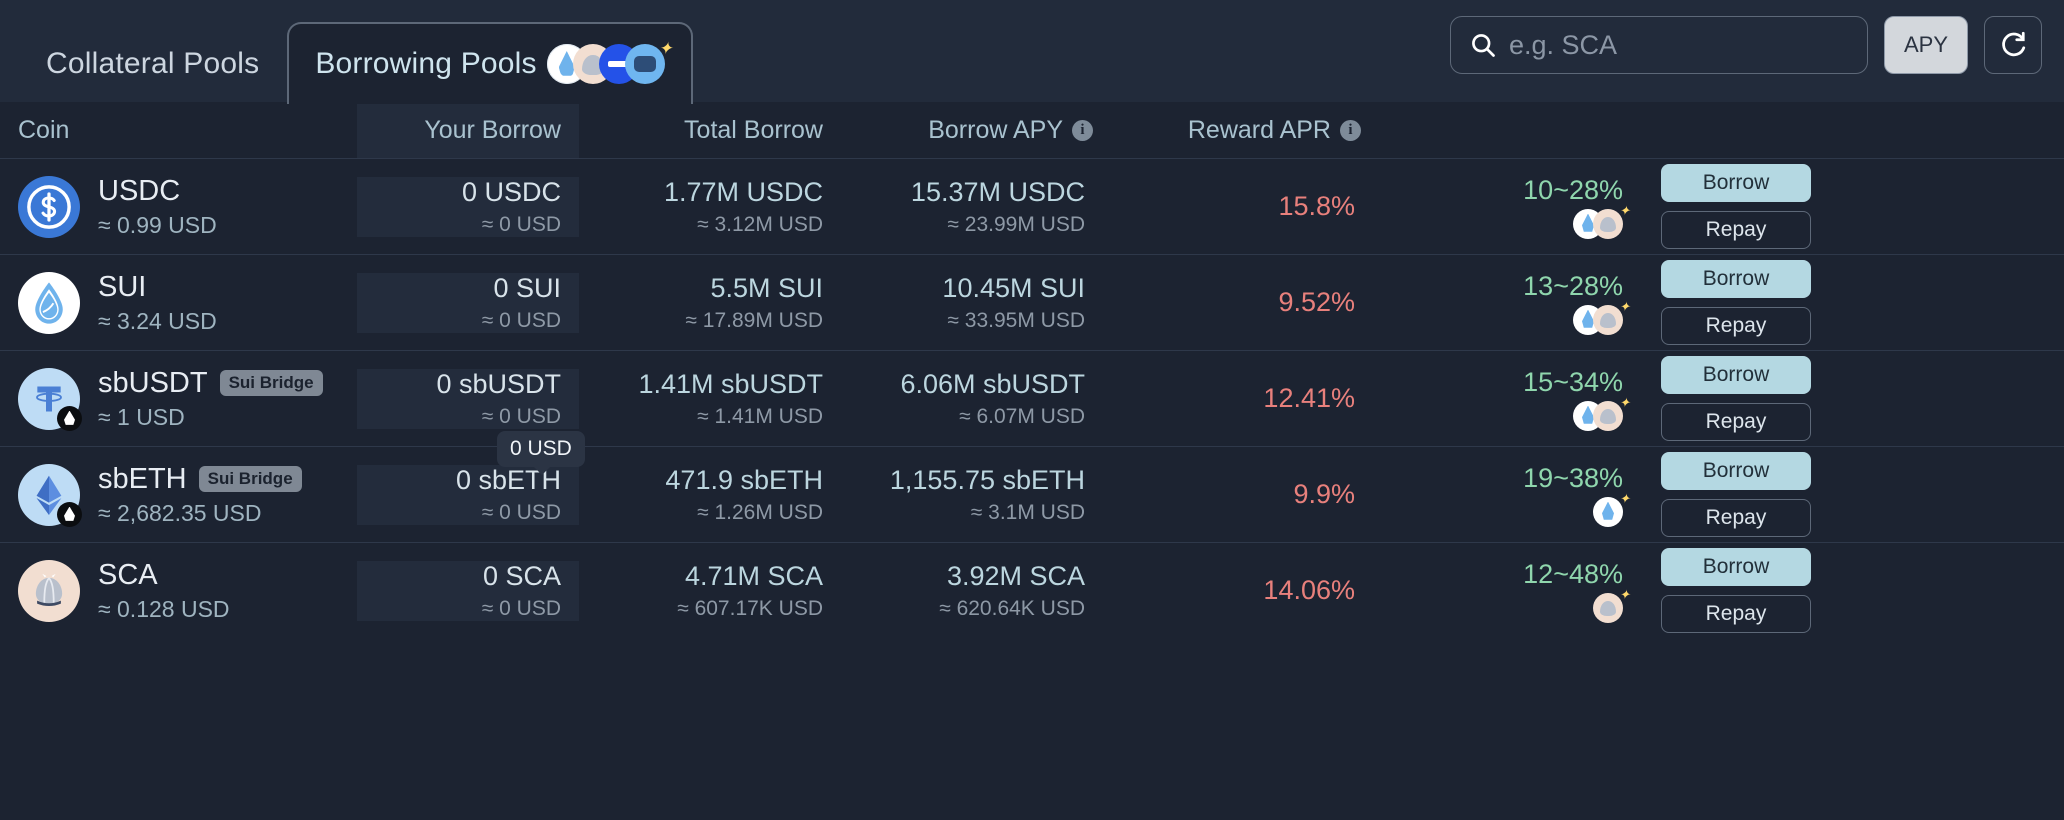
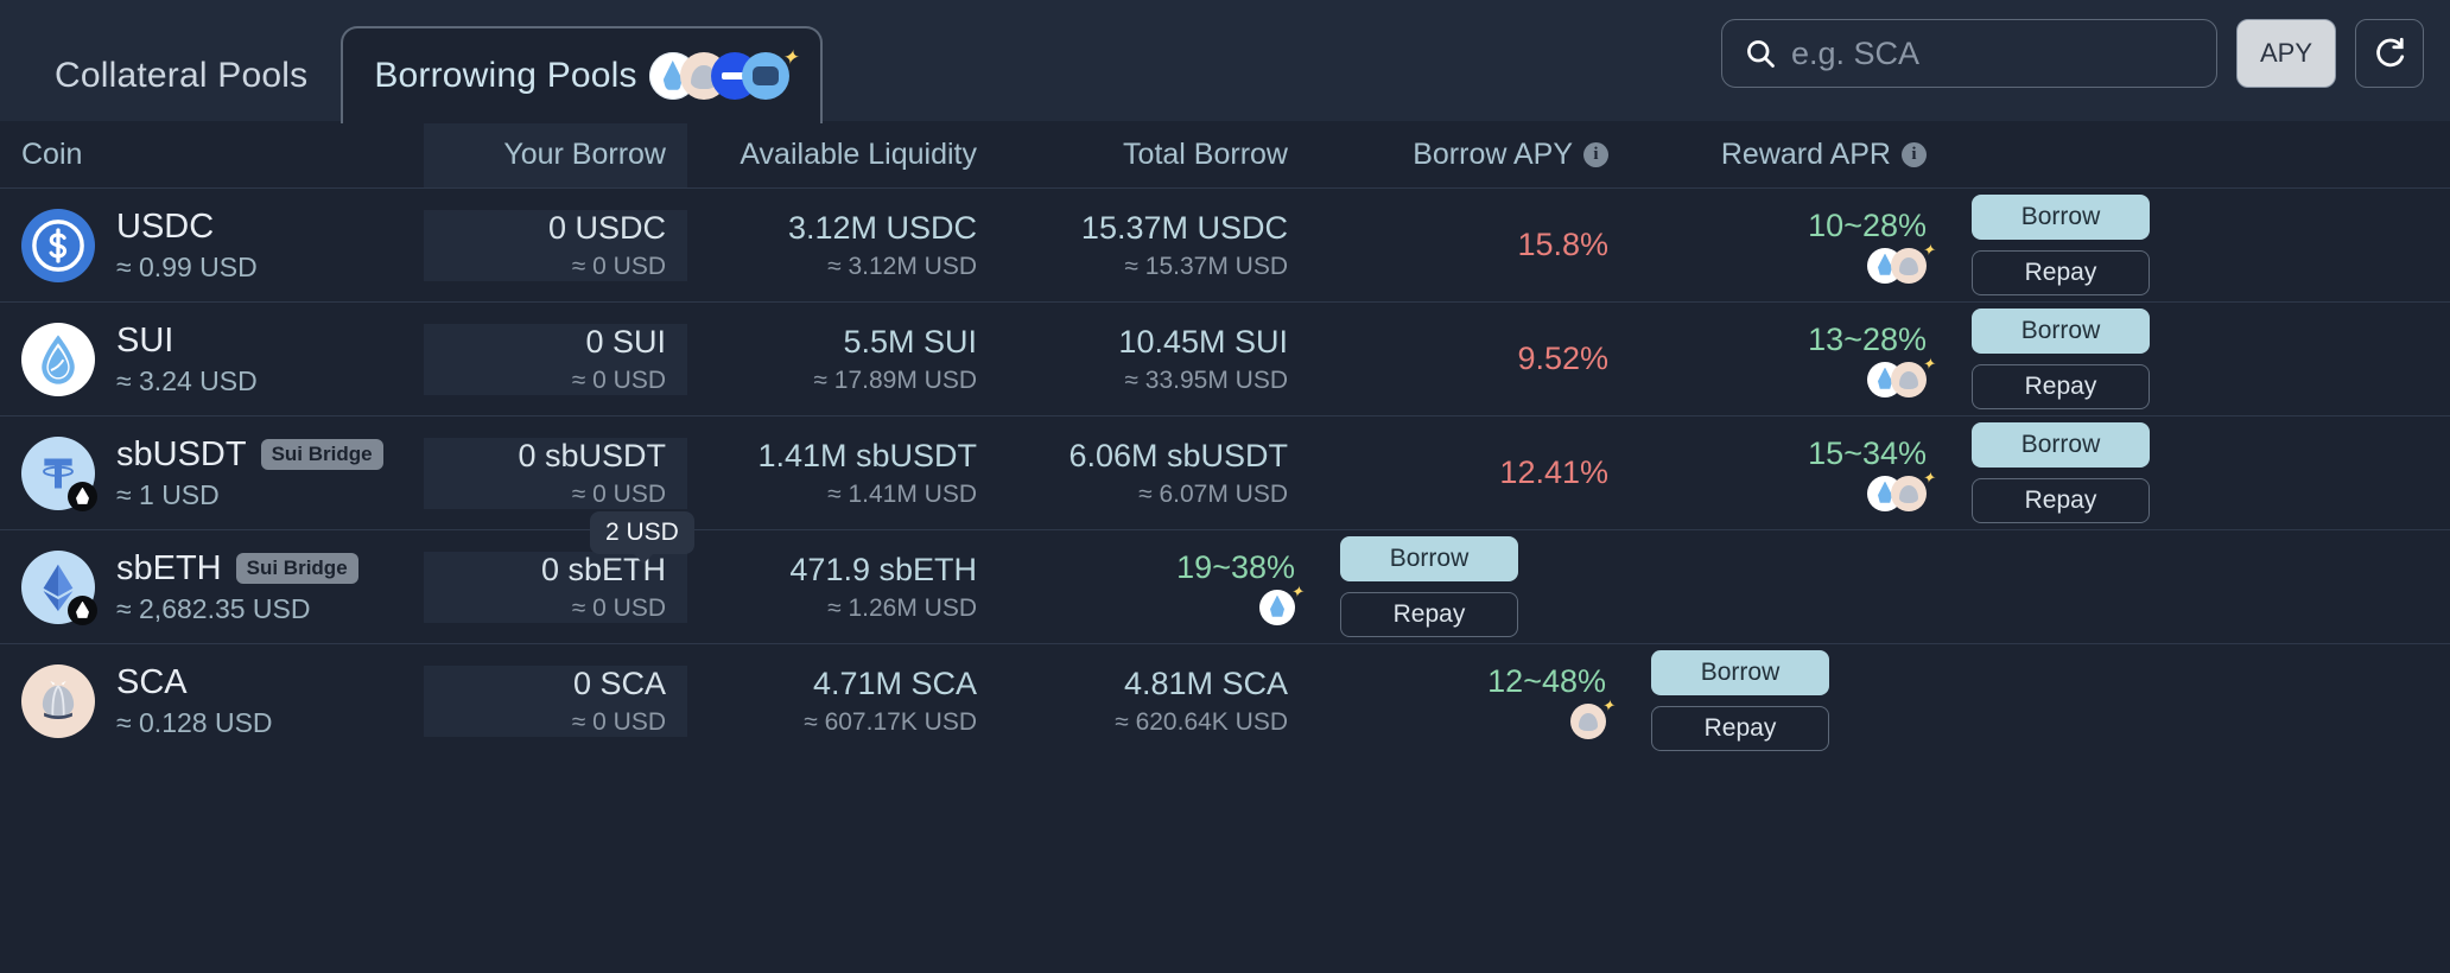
  Collateral Pools
  Borrowing Pools
  ✦
  e.g. SCA
  APY
  Coin
  Your Borrow
+ Available Liquidity
  Total Borrow
  Borrow APY
  i
  Reward APR
  i
  USDC
  ≈ 0.99 USD
  0 USDC
  ≈ 0 USD
- 1.77M USDC
+ 3.12M USDC
  ≈ 3.12M USD
  15.37M USDC
- ≈ 23.99M USD
+ ≈ 15.37M USD
  15.8%
  10~28%
  ✦
  Borrow
  Repay
  SUI
  ≈ 3.24 USD
  0 SUI
  ≈ 0 USD
  5.5M SUI
  ≈ 17.89M USD
  10.45M SUI
  ≈ 33.95M USD
  9.52%
  13~28%
  ✦
  Borrow
  Repay
  sbUSDT
  Sui Bridge
  ≈ 1 USD
  0 sbUSDT
  ≈ 0 USD
  1.41M sbUSDT
  ≈ 1.41M USD
  6.06M sbUSDT
  ≈ 6.07M USD
  12.41%
  15~34%
  ✦
  Borrow
  Repay
  sbETH
  Sui Bridge
  ≈ 2,682.35 USD
- 0 USD
+ 2 USD
  0 sbETH
  ≈ 0 USD
  471.9 sbETH
  ≈ 1.26M USD
- 1,155.75 sbETH
- ≈ 3.1M USD
- 9.9%
  19~38%
  ✦
  Borrow
  Repay
  SCA
  ≈ 0.128 USD
  0 SCA
  ≈ 0 USD
  4.71M SCA
  ≈ 607.17K USD
- 3.92M SCA
+ 4.81M SCA
  ≈ 620.64K USD
- 14.06%
  12~48%
  ✦
  Borrow
  Repay
